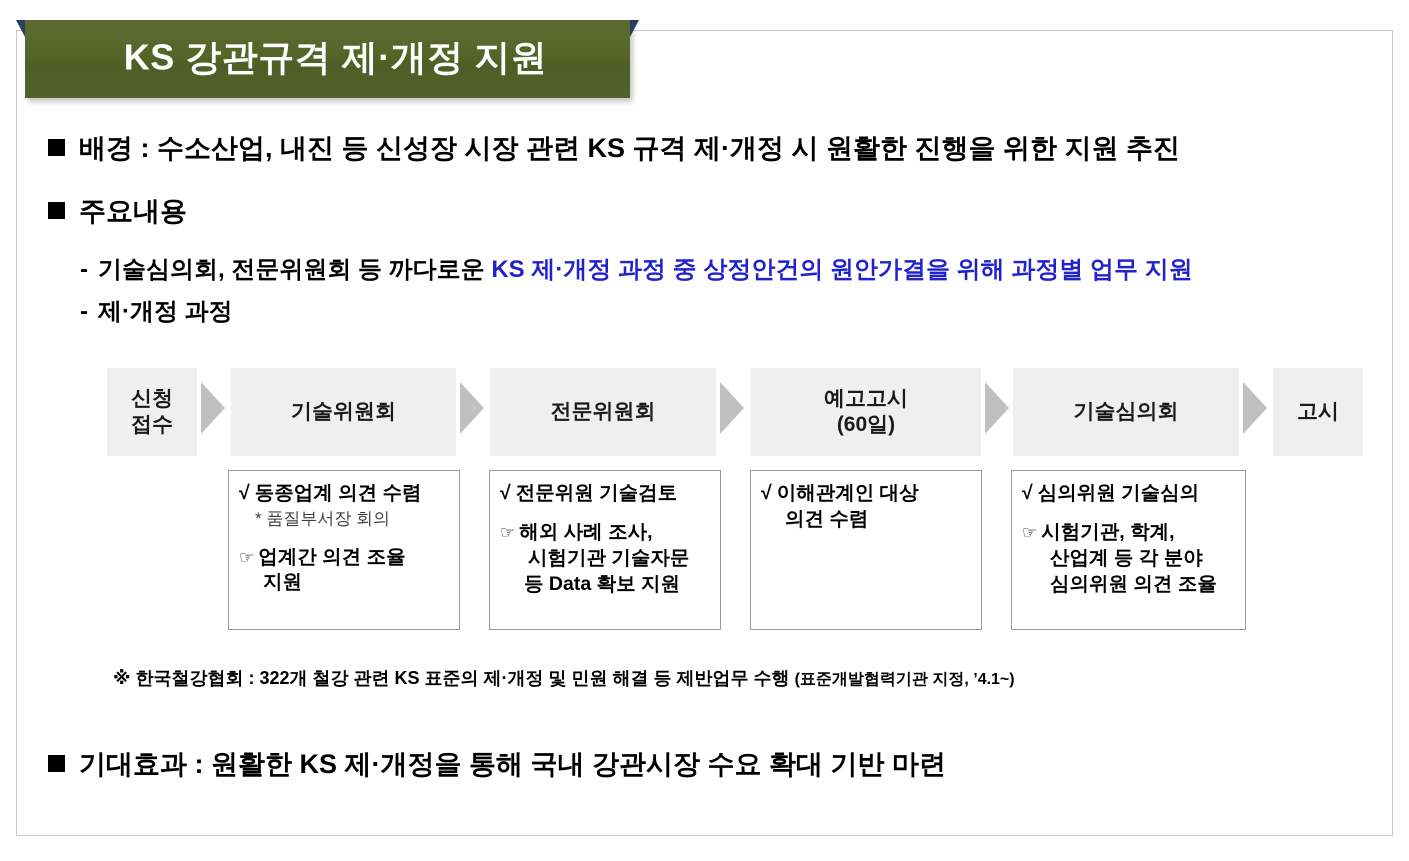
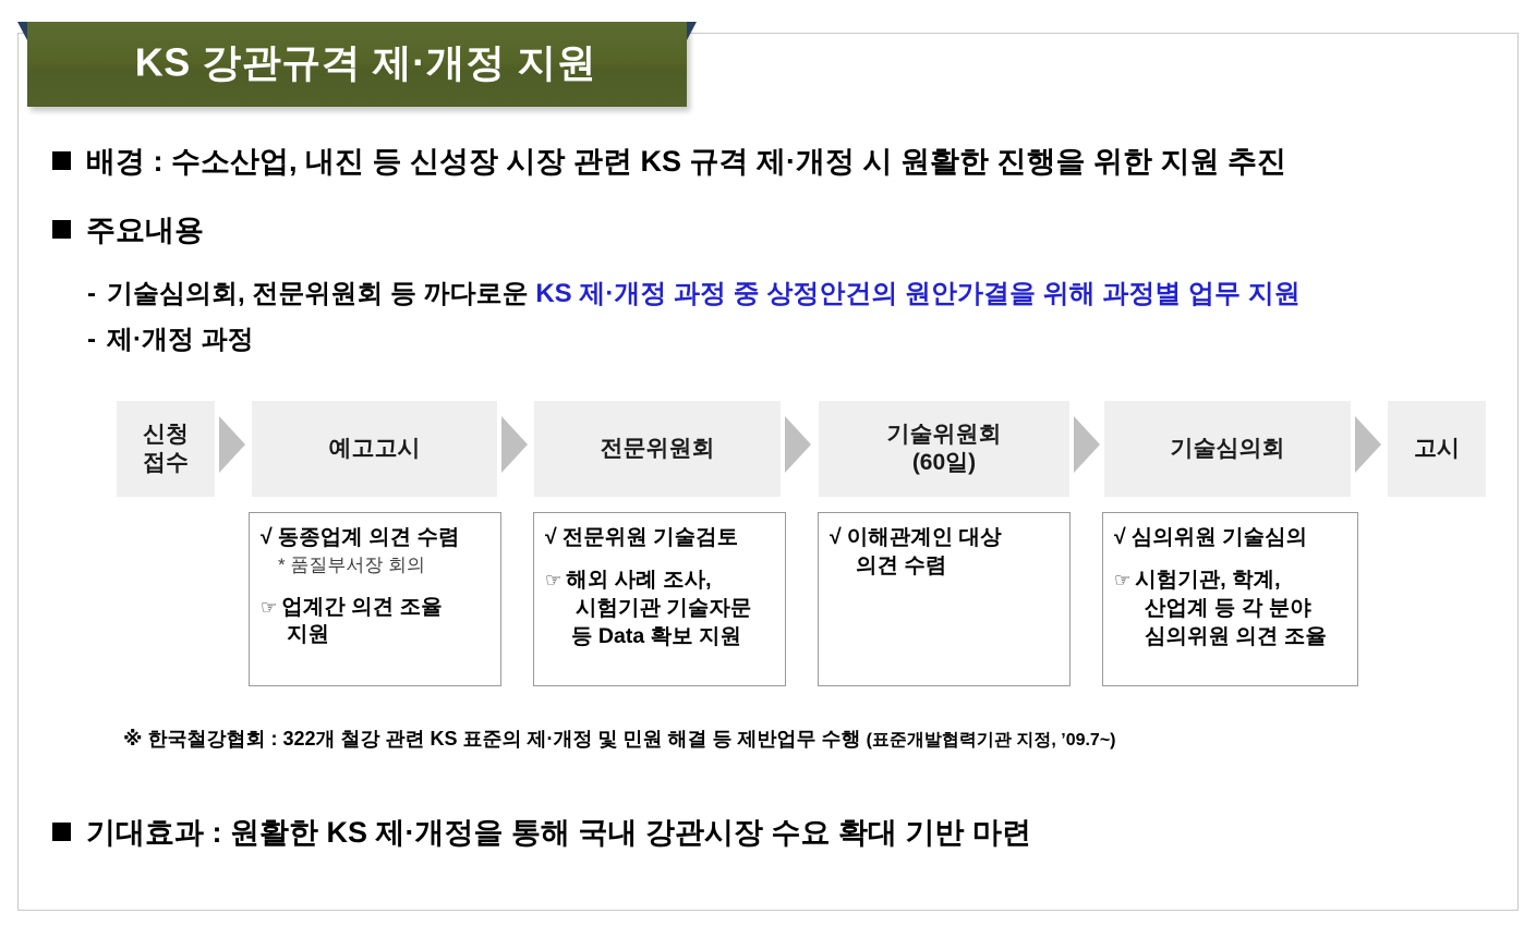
  KS 강관규격 제·개정 지원
  배경 : 수소산업, 내진 등 신성장 시장 관련 KS 규격 제·개정 시 원활한 진행을 위한 지원 추진
  주요내용
  - 기술심의회, 전문위원회 등 까다로운 KS 제·개정 과정 중 상정안건의 원안가결을 위해 과정별 업무 지원
  - 제·개정 과정
  신청
  접수
- 기술위원회
+ 예고고시
  전문위원회
- 예고고시
+ 기술위원회
  (60일)
  기술심의회
  고시
  √ 동종업계 의견 수렴
  * 품질부서장 회의
  ☞ 업계간 의견 조율
  지원
  √ 전문위원 기술검토
  ☞ 해외 사례 조사,
  시험기관 기술자문
  등 Data 확보 지원
  √ 이해관계인 대상
  의견 수렴
  √ 심의위원 기술심의
  ☞ 시험기관, 학계,
  산업계 등 각 분야
  심의위원 의견 조율
- ※ 한국철강협회 : 322개 철강 관련 KS 표준의 제·개정 및 민원 해결 등 제반업무 수행 (표준개발협력기관 지정, ’4.1~)
+ ※ 한국철강협회 : 322개 철강 관련 KS 표준의 제·개정 및 민원 해결 등 제반업무 수행 (표준개발협력기관 지정, ’09.7~)
  기대효과 : 원활한 KS 제·개정을 통해 국내 강관시장 수요 확대 기반 마련
